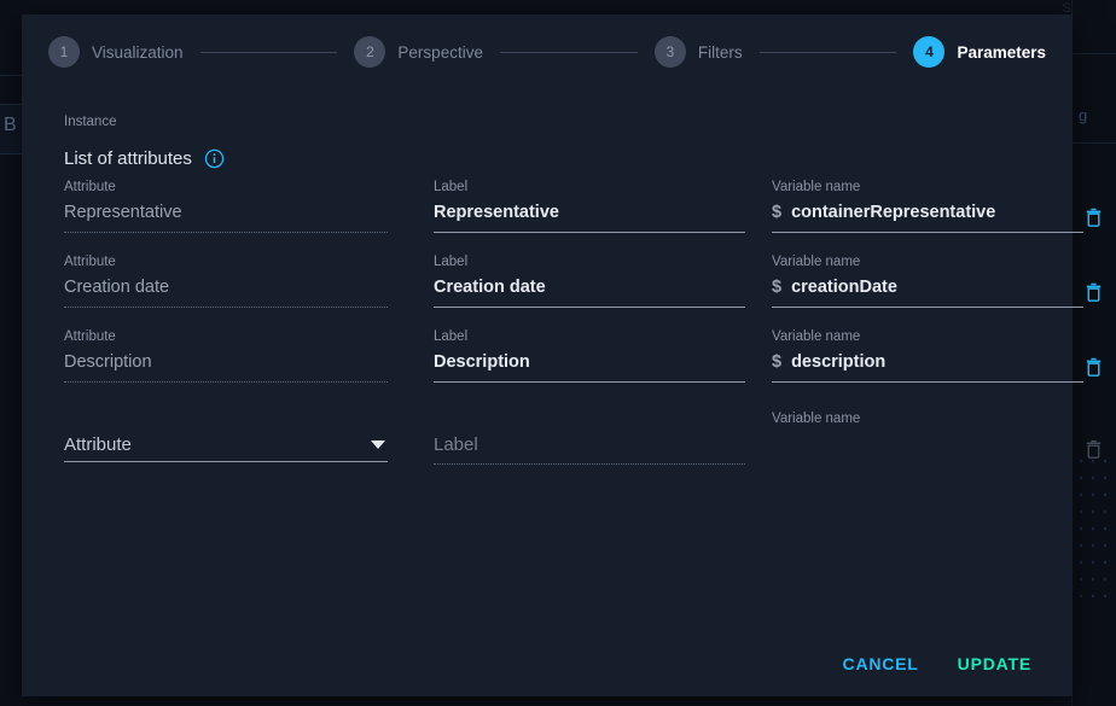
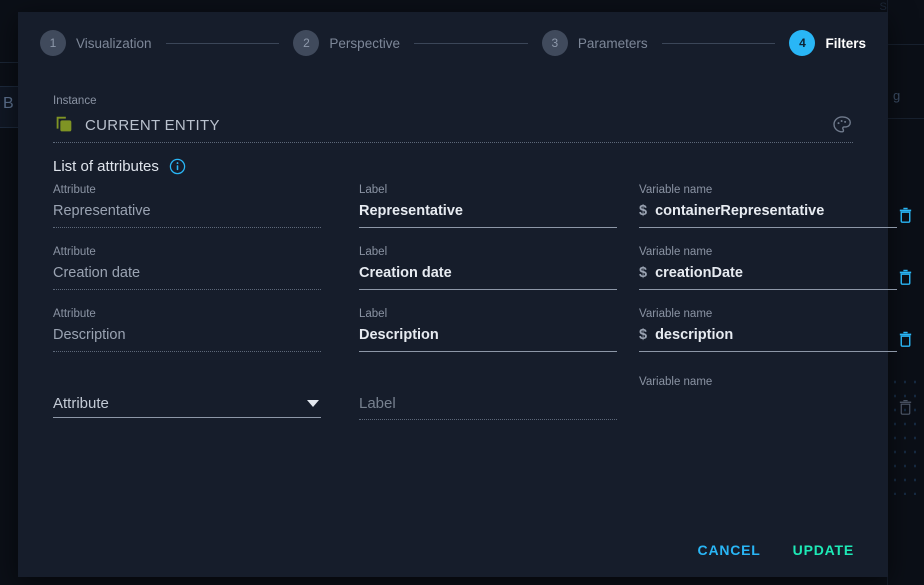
  B
  g
  1
  Visualization
  2
  Perspective
  3
- Filters
+ Parameters
  4
- Parameters
+ Filters
  Instance
+ CURRENT ENTITY
  List of attributes
  Attribute
  Representative
  Label
  Representative
  Variable name
  $ containerRepresentative
  Attribute
  Creation date
  Label
  Creation date
  Variable name
  $ creationDate
  Attribute
  Description
  Label
  Description
  Variable name
  $ description
  Attribute
  Label
  Variable name
  CANCEL
  UPDATE
